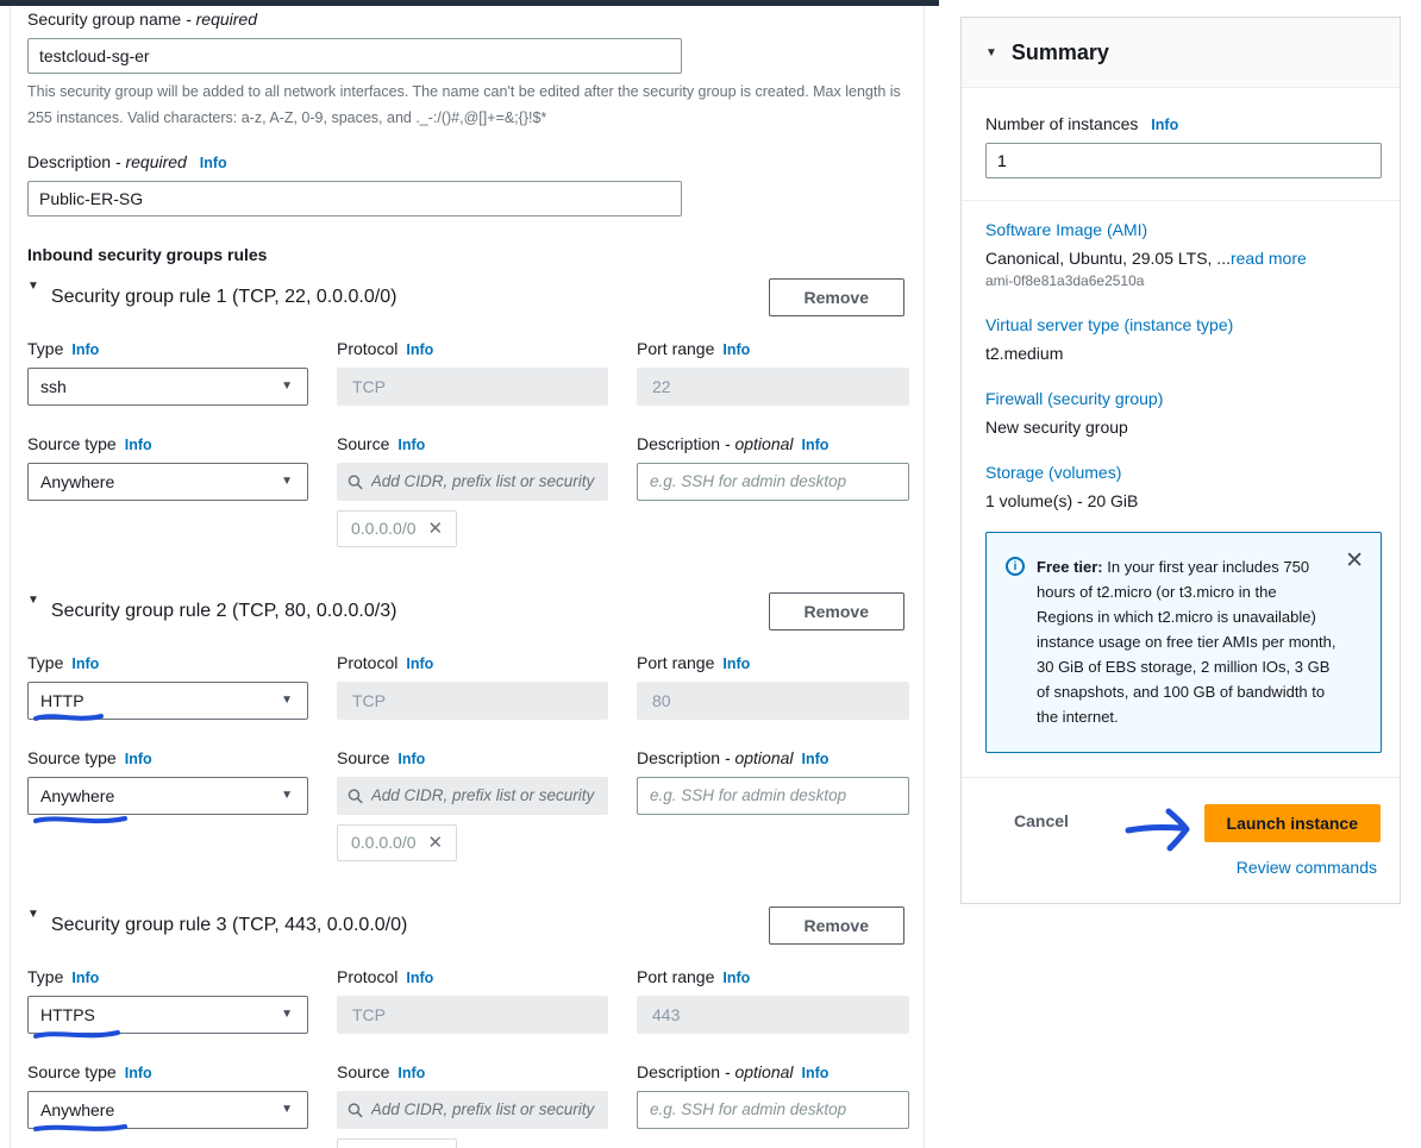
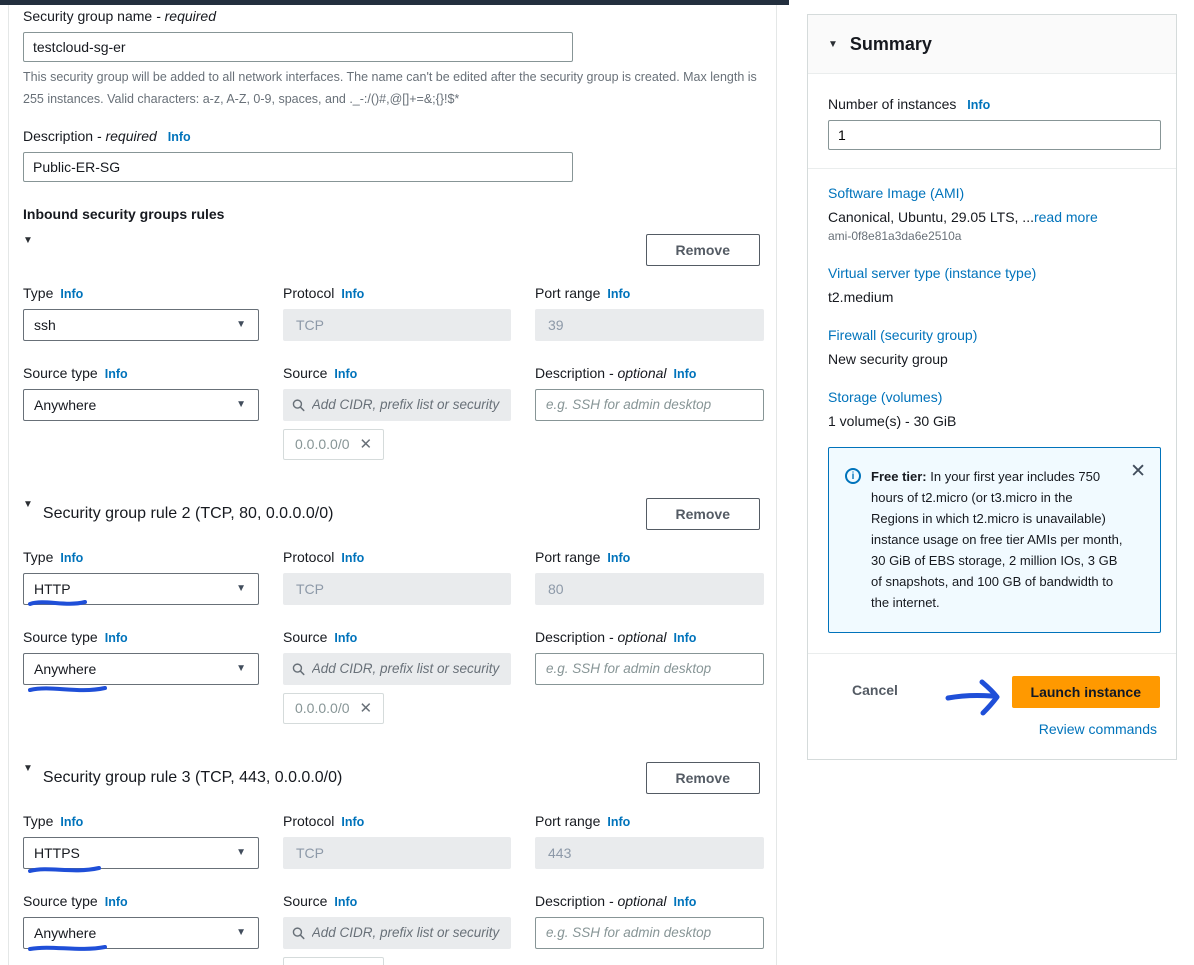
  Security group name - required
  testcloud-sg-er
  This security group will be added to all network interfaces. The name can't be edited after the security group is created. Max length is 255 instances. Valid characters: a-z, A-Z, 0-9, spaces, and ._-:/()#,@[]+=&;{}!$*
  Description - required Info
  Public-ER-SG
  Inbound security groups rules
  ▼
- Security group rule 1 (TCP, 22, 0.0.0.0/0)
  Remove
  Type Info
  ssh
  ▼
  Protocol Info
  TCP
  Port range Info
- 22
+ 39
  Source type Info
  Anywhere
  ▼
  Source Info
  Add CIDR, prefix list or security
  0.0.0.0/0
  ✕
  Description - optional Info
  e.g. SSH for admin desktop
  ▼
- Security group rule 2 (TCP, 80, 0.0.0.0/3)
+ Security group rule 2 (TCP, 80, 0.0.0.0/0)
  Remove
  Type Info
  HTTP
  ▼
  Protocol Info
  TCP
  Port range Info
  80
  Source type Info
  Anywhere
  ▼
  Source Info
  Add CIDR, prefix list or security
  0.0.0.0/0
  ✕
  Description - optional Info
  e.g. SSH for admin desktop
  ▼
  Security group rule 3 (TCP, 443, 0.0.0.0/0)
  Remove
  Type Info
  HTTPS
  ▼
  Protocol Info
  TCP
  Port range Info
  443
  Source type Info
  Anywhere
  ▼
  Source Info
  Add CIDR, prefix list or security
  Description - optional Info
  e.g. SSH for admin desktop
  ▼
  Summary
  Number of instances Info
  1
  Software Image (AMI)
  Canonical, Ubuntu, 29.05 LTS, ...read more
  ami-0f8e81a3da6e2510a
  Virtual server type (instance type)
  t2.medium
  Firewall (security group)
  New security group
  Storage (volumes)
- 1 volume(s) - 20 GiB
+ 1 volume(s) - 30 GiB
  i
  Free tier: In your first year includes 750 hours of t2.micro (or t3.micro in the Regions in which t2.micro is unavailable) instance usage on free tier AMIs per month, 30 GiB of EBS storage, 2 million IOs, 3 GB of snapshots, and 100 GB of bandwidth to the internet.
  ✕
  Cancel
  Launch instance
  Review commands
